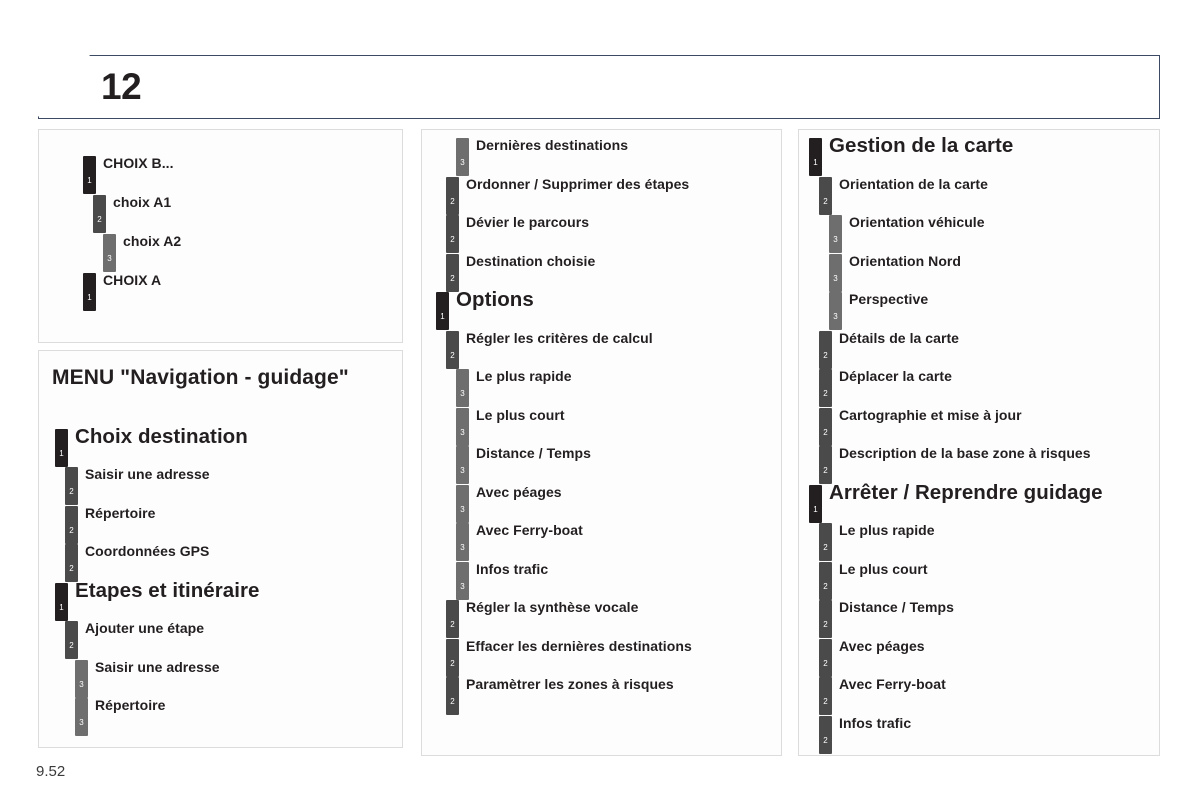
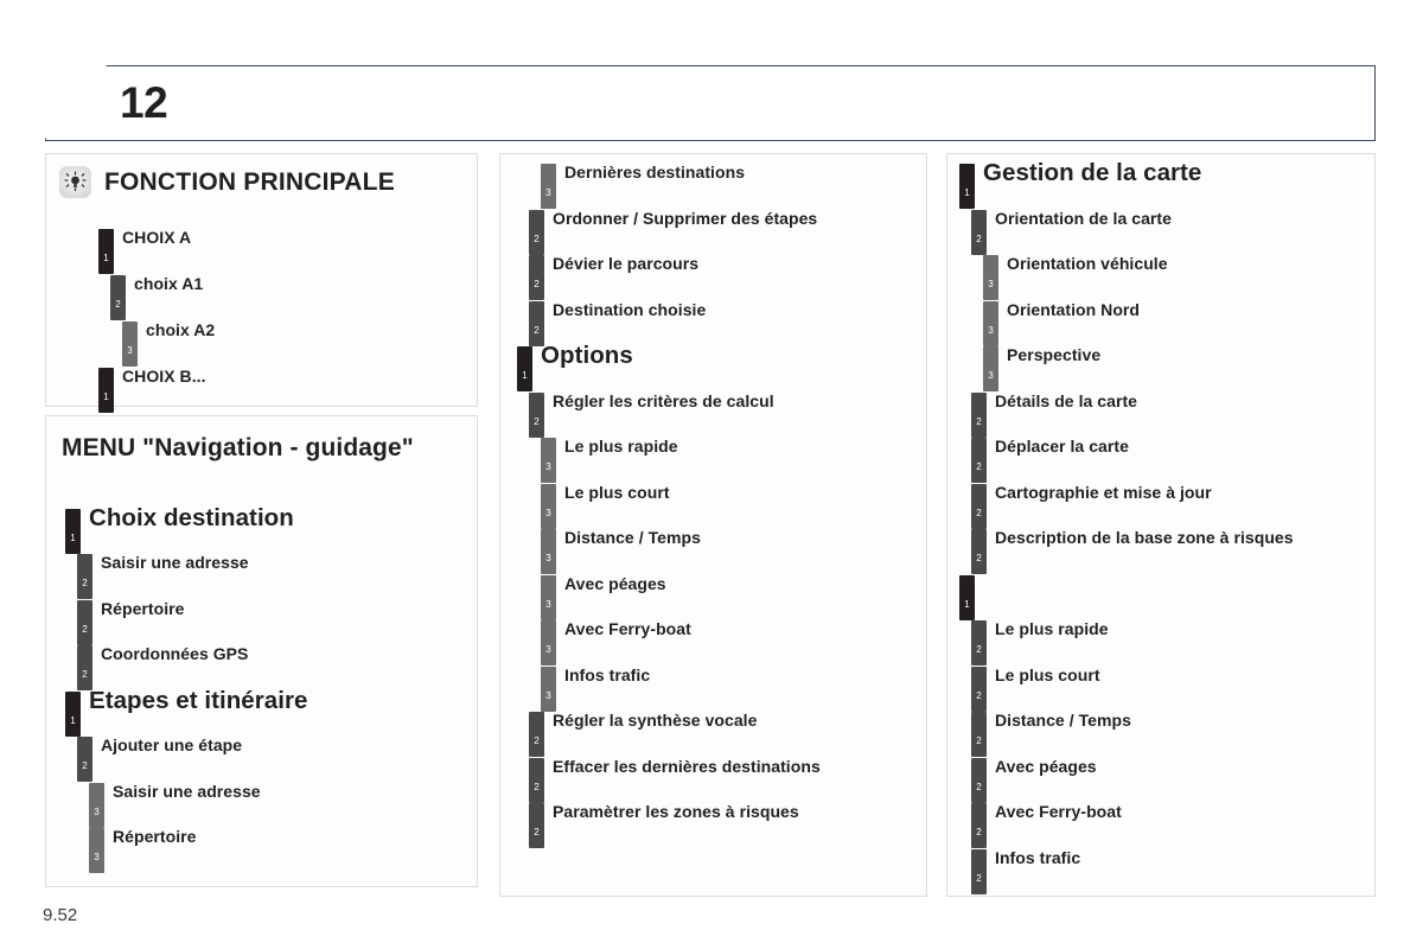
  12
+ FONCTION PRINCIPALE
  1
- CHOIX B...
+ CHOIX A
  2
  choix A1
  3
  choix A2
  1
- CHOIX A
+ CHOIX B...
  MENU "Navigation - guidage"
  1
  Choix destination
  2
  Saisir une adresse
  2
  Répertoire
  2
  Coordonnées GPS
  1
  Etapes et itinéraire
  2
  Ajouter une étape
  3
  Saisir une adresse
  3
  Répertoire
  3
  Dernières destinations
  2
  Ordonner / Supprimer des étapes
  2
  Dévier le parcours
  2
  Destination choisie
  1
  Options
  2
  Régler les critères de calcul
  3
  Le plus rapide
  3
  Le plus court
  3
  Distance / Temps
  3
  Avec péages
  3
  Avec Ferry-boat
  3
  Infos trafic
  2
  Régler la synthèse vocale
  2
  Effacer les dernières destinations
  2
  Paramètrer les zones à risques
  1
  Gestion de la carte
  2
  Orientation de la carte
  3
  Orientation véhicule
  3
  Orientation Nord
  3
  Perspective
  2
  Détails de la carte
  2
  Déplacer la carte
  2
  Cartographie et mise à jour
  2
  Description de la base zone à risques
  1
- Arrêter / Reprendre guidage
  2
  Le plus rapide
  2
  Le plus court
  2
  Distance / Temps
  2
  Avec péages
  2
  Avec Ferry-boat
  2
  Infos trafic
  9.52
